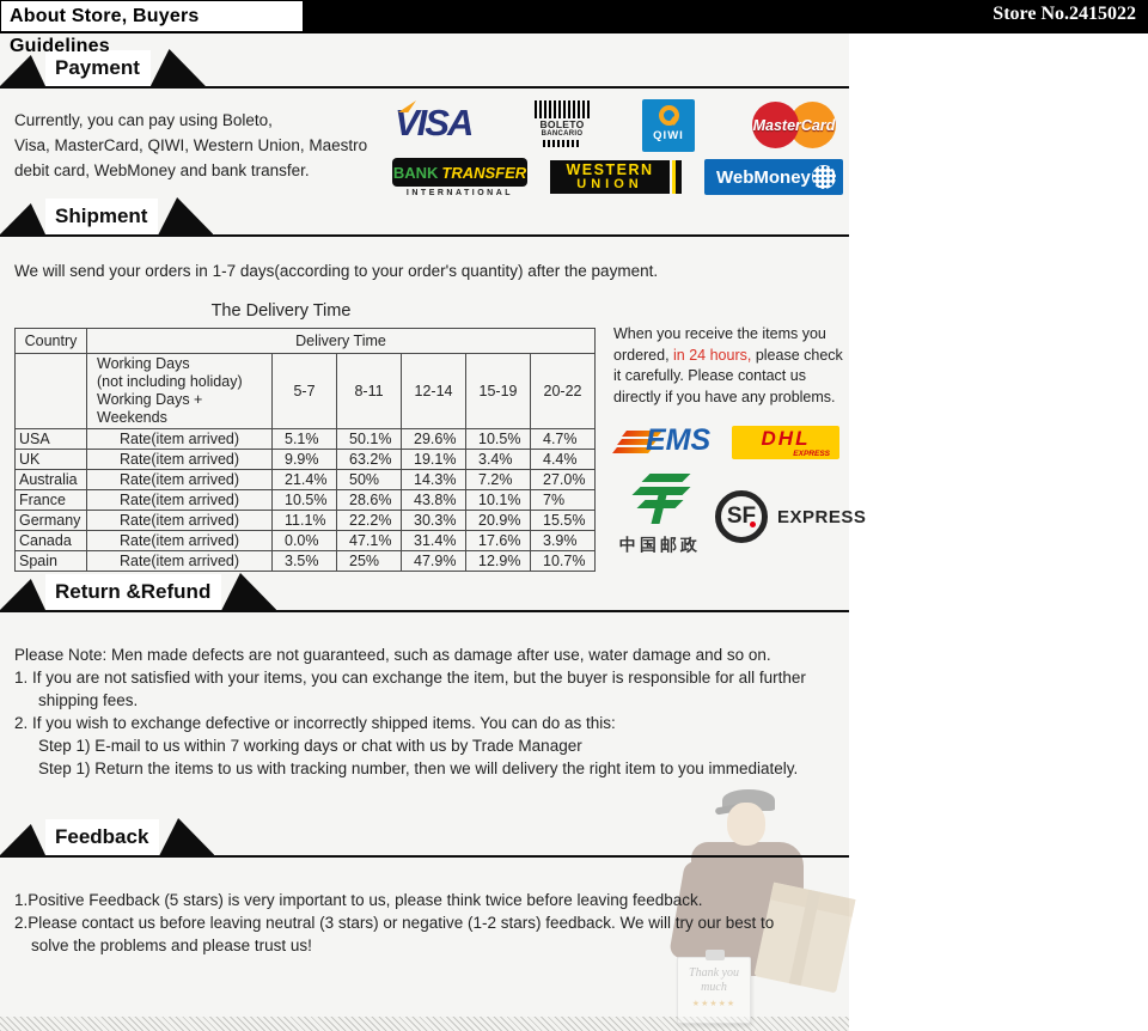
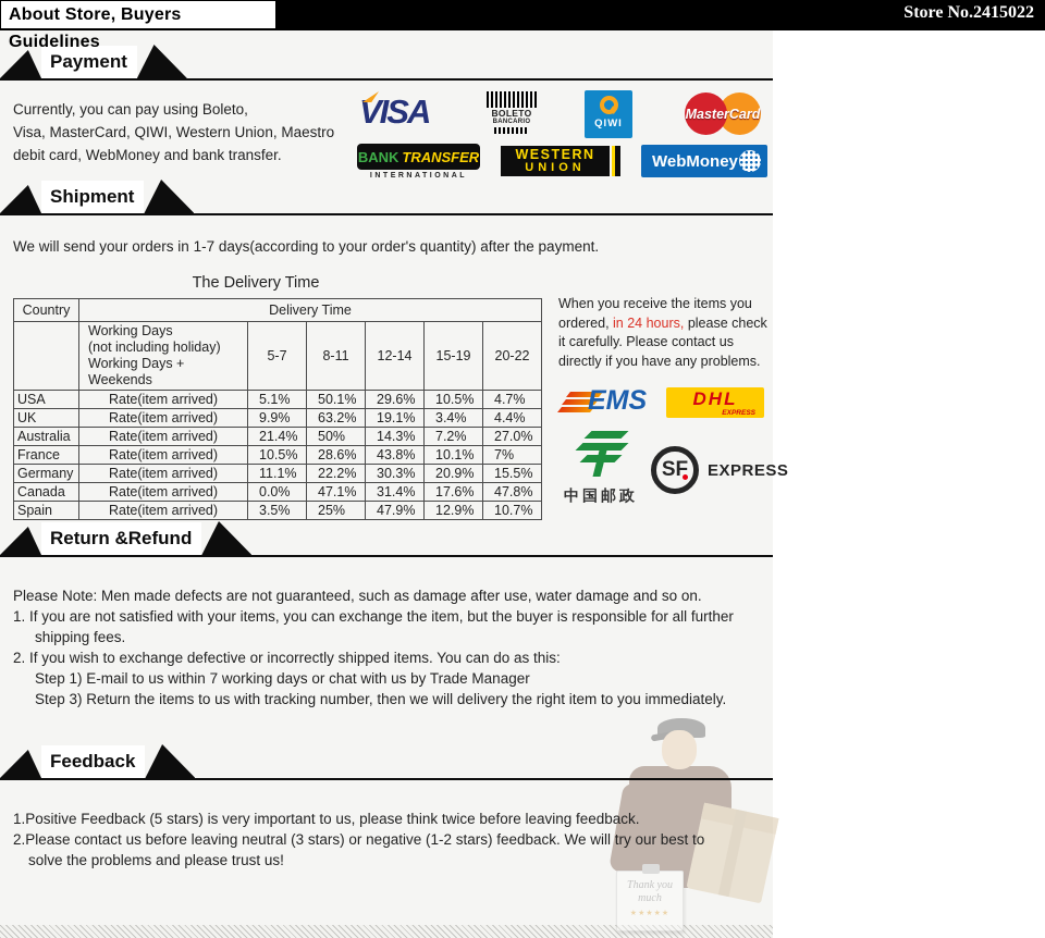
  About Store, Buyers Guidelines
  Store No.2415022
  Payment
  Currently, you can pay using Boleto,
  Visa, MasterCard, QIWI, Western Union, Maestro
  debit card, WebMoney and bank transfer.
  VISA
  BOLETO
  QIWI
  MasterCard
  BANK
  TRANSFER
  WESTERN
  UNION
  WebMoney
  Shipment
  We will send your orders in 1-7 days(according to your order's quantity) after the payment.
  The Delivery Time
  Country	Delivery Time
  	Working Days (not including holiday) Working Days + Weekends	5-7	8-11	12-14	15-19	20-22
  USA	Rate(item arrived)	5.1%	50.1%	29.6%	10.5%	4.7%
  UK	Rate(item arrived)	9.9%	63.2%	19.1%	3.4%	4.4%
  Australia	Rate(item arrived)	21.4%	50%	14.3%	7.2%	27.0%
  France	Rate(item arrived)	10.5%	28.6%	43.8%	10.1%	7%
  Germany	Rate(item arrived)	11.1%	22.2%	30.3%	20.9%	15.5%
- Canada	Rate(item arrived)	0.0%	47.1%	31.4%	17.6%	3.9%
+ Canada	Rate(item arrived)	0.0%	47.1%	31.4%	17.6%	47.8%
  Spain	Rate(item arrived)	3.5%	25%	47.9%	12.9%	10.7%
  When you receive the items you ordered, in 24 hours, please check it carefully. Please contact us directly if you have any problems.
  EMS
  DHL
  中国邮政
  SF
  EXPRESS
  Return &Refund
  Please Note: Men made defects are not guaranteed, such as damage after use, water damage and so on.
  1. If you are not satisfied with your items, you can exchange the item, but the buyer is responsible for all further
  shipping fees.
  2. If you wish to exchange defective or incorrectly shipped items. You can do as this:
  Step 1) E-mail to us within 7 working days or chat with us by Trade Manager
- Step 1) Return the items to us with tracking number, then we will delivery the right item to you immediately.
+ Step 3) Return the items to us with tracking number, then we will delivery the right item to you immediately.
  Feedback
  1.Positive Feedback (5 stars) is very important to us, please think twice before leaving feedback.
  2.Please contact us before leaving neutral (3 stars) or negative (1-2 stars) feedback. We will try our best to
  solve the problems and please trust us!
  Thank you much
